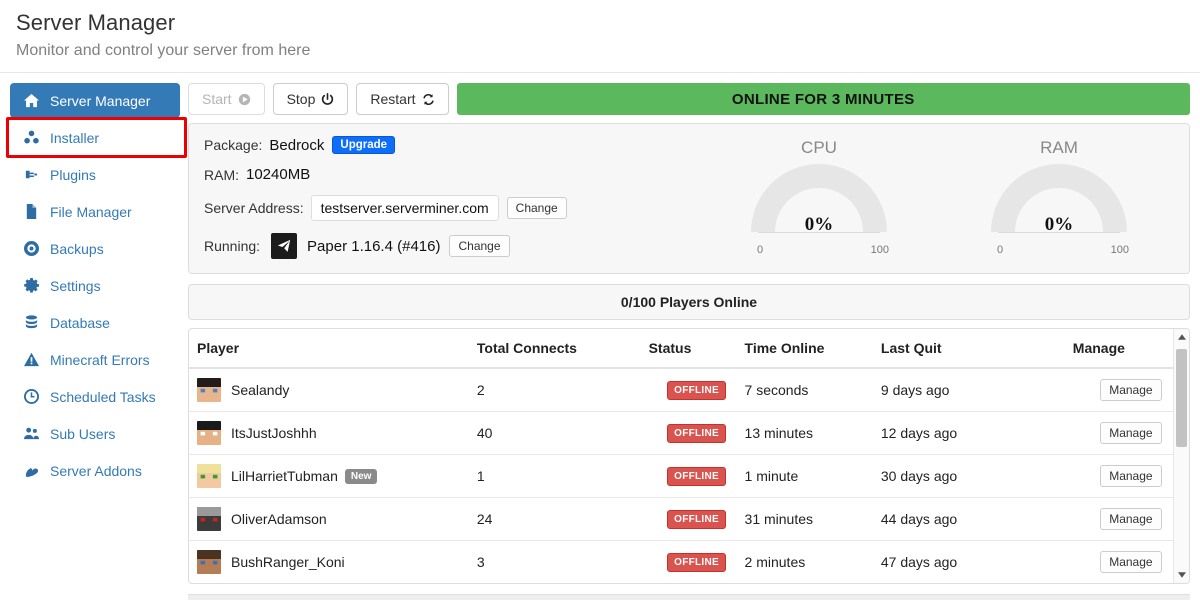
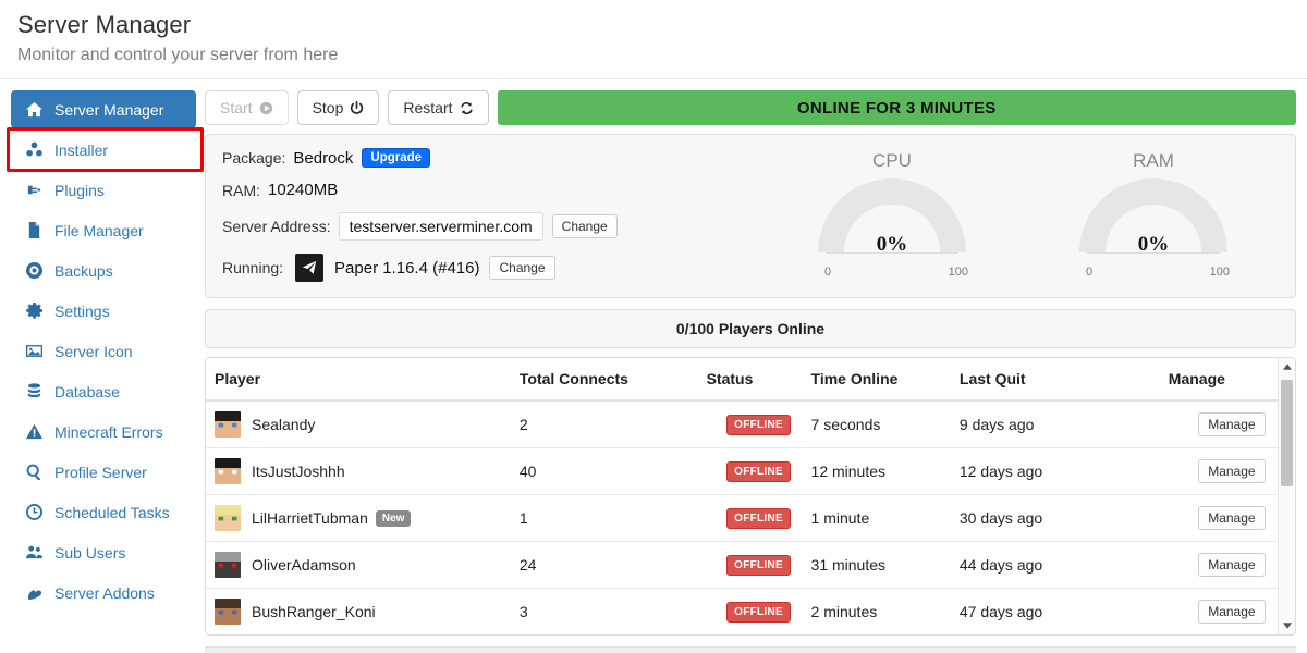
  Server Manager
  Monitor and control your server from here
  Server Manager
  Installer
  Plugins
  File Manager
  Backups
  Settings
+ Server Icon
  Database
  Minecraft Errors
+ Profile Server
  Scheduled Tasks
  Sub Users
  Server Addons
  Start
  Stop
  Restart
  ONLINE FOR 3 MINUTES
  Package:
  Bedrock
  Upgrade
  RAM:
  10240MB
  Server Address:
  testserver.serverminer.com
  Change
  Running:
  Paper 1.16.4 (#416)
  Change
  CPU
  0%
  0
  100
  RAM
  0%
  0
  100
  0/100 Players Online
  Player	Total Connects	Status	Time Online	Last Quit	Manage
  Sealandy	2	OFFLINE	7 seconds	9 days ago	Manage
- ItsJustJoshhh	40	OFFLINE	13 minutes	12 days ago	Manage
+ ItsJustJoshhh	40	OFFLINE	12 minutes	12 days ago	Manage
  LilHarrietTubman New	1	OFFLINE	1 minute	30 days ago	Manage
  OliverAdamson	24	OFFLINE	31 minutes	44 days ago	Manage
  BushRanger_Koni	3	OFFLINE	2 minutes	47 days ago	Manage
